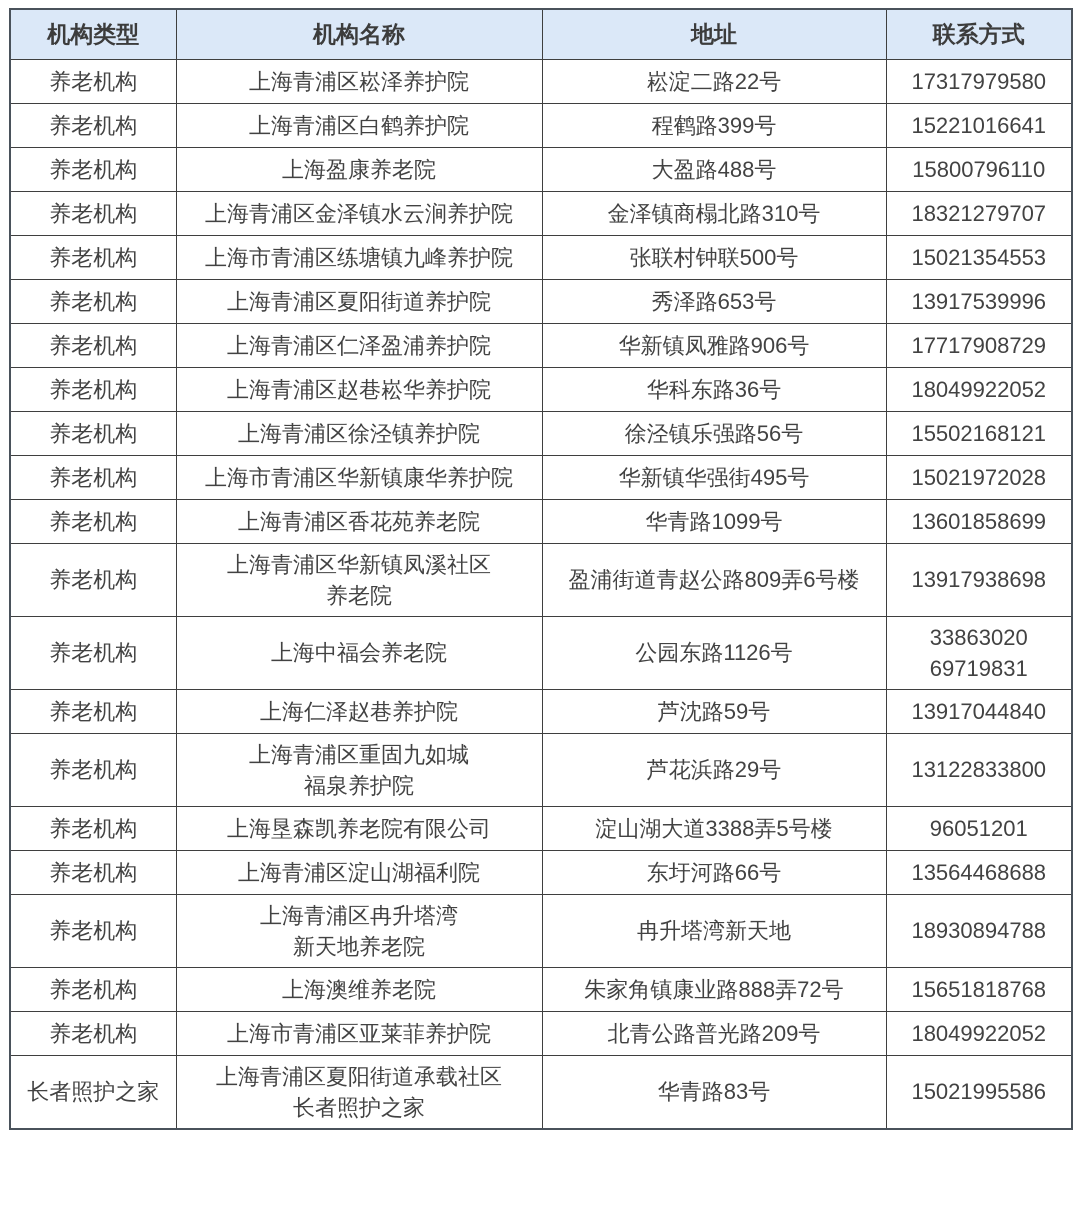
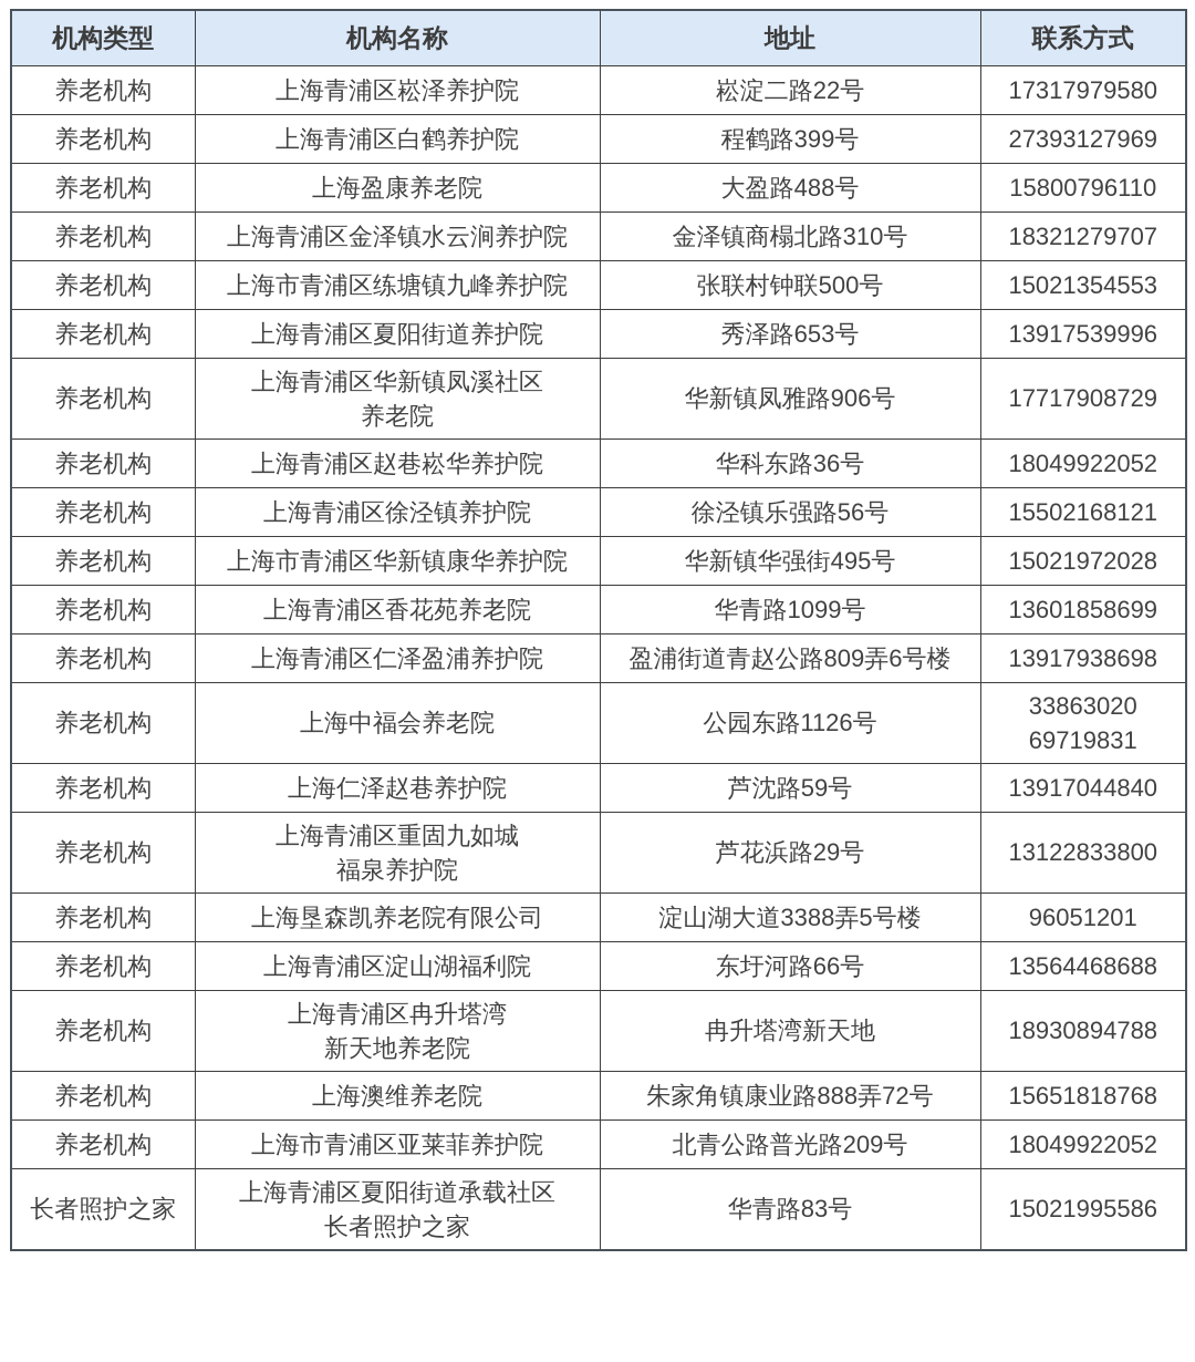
  机构类型	机构名称	地址	联系方式
  养老机构	上海青浦区崧泽养护院	崧淀二路22号	17317979580
- 养老机构	上海青浦区白鹤养护院	程鹤路399号	15221016641
+ 养老机构	上海青浦区白鹤养护院	程鹤路399号	27393127969
  养老机构	上海盈康养老院	大盈路488号	15800796110
  养老机构	上海青浦区金泽镇水云涧养护院	金泽镇商榻北路310号	18321279707
  养老机构	上海市青浦区练塘镇九峰养护院	张联村钟联500号	15021354553
  养老机构	上海青浦区夏阳街道养护院	秀泽路653号	13917539996
- 养老机构	上海青浦区仁泽盈浦养护院	华新镇凤雅路906号	17717908729
+ 养老机构	上海青浦区华新镇凤溪社区 养老院	华新镇凤雅路906号	17717908729
  养老机构	上海青浦区赵巷崧华养护院	华科东路36号	18049922052
  养老机构	上海青浦区徐泾镇养护院	徐泾镇乐强路56号	15502168121
  养老机构	上海市青浦区华新镇康华养护院	华新镇华强街495号	15021972028
  养老机构	上海青浦区香花苑养老院	华青路1099号	13601858699
- 养老机构	上海青浦区华新镇凤溪社区 养老院	盈浦街道青赵公路809弄6号楼	13917938698
+ 养老机构	上海青浦区仁泽盈浦养护院	盈浦街道青赵公路809弄6号楼	13917938698
  养老机构	上海中福会养老院	公园东路1126号	33863020 69719831
  养老机构	上海仁泽赵巷养护院	芦沈路59号	13917044840
  养老机构	上海青浦区重固九如城 福泉养护院	芦花浜路29号	13122833800
  养老机构	上海垦森凯养老院有限公司	淀山湖大道3388弄5号楼	96051201
  养老机构	上海青浦区淀山湖福利院	东圩河路66号	13564468688
  养老机构	上海青浦区冉升塔湾 新天地养老院	冉升塔湾新天地	18930894788
  养老机构	上海澳维养老院	朱家角镇康业路888弄72号	15651818768
  养老机构	上海市青浦区亚莱菲养护院	北青公路普光路209号	18049922052
  长者照护之家	上海青浦区夏阳街道承载社区 长者照护之家	华青路83号	15021995586
